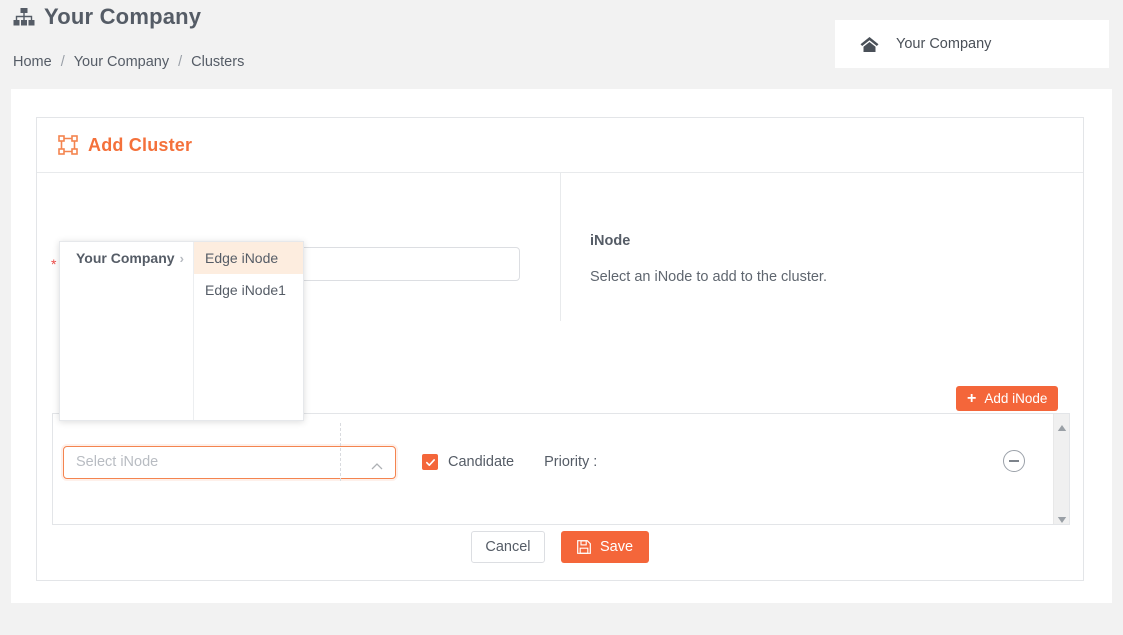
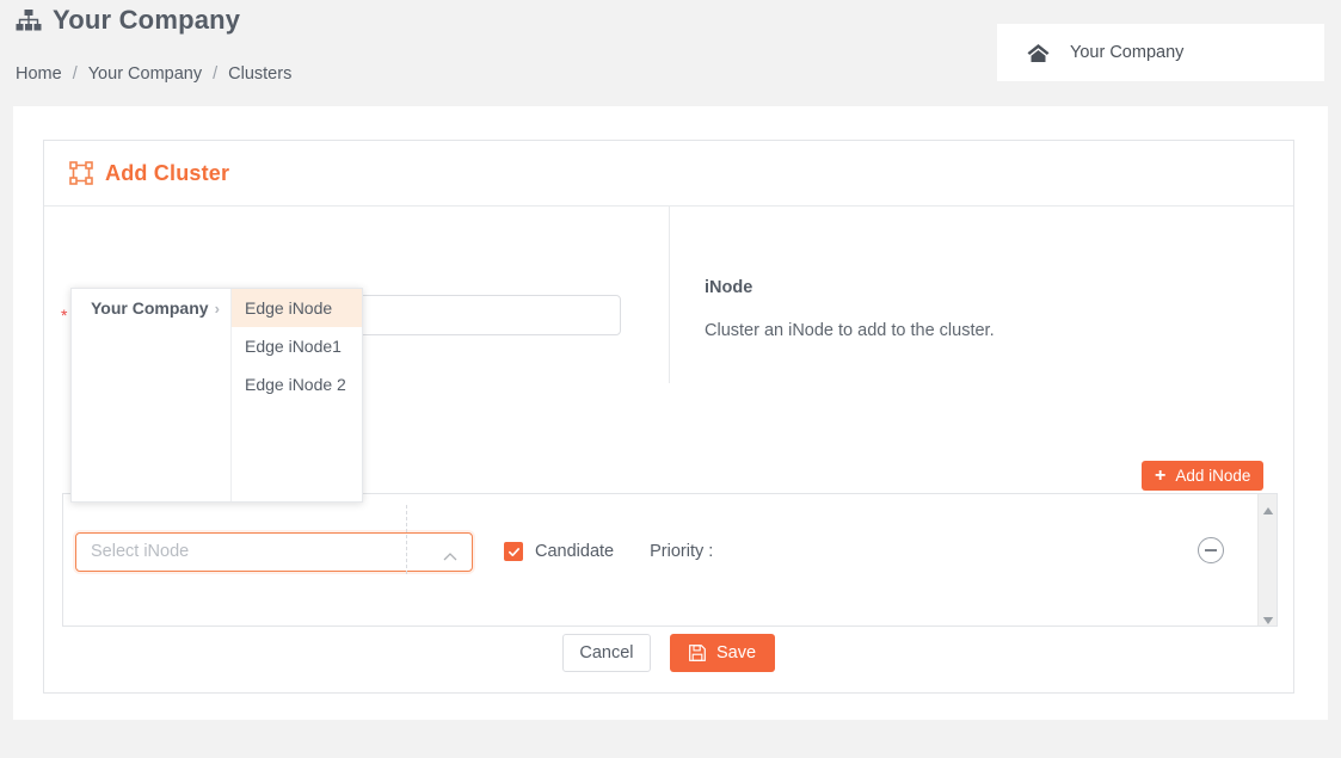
  Your Company
  Home
  /
  Your Company
  /
  Clusters
  Your Company
  Add Cluster
  *
  iNode
- Select an iNode to add to the cluster.
+ Cluster an iNode to add to the cluster.
  +
  Add iNode
  Select iNode
  Candidate
  Priority :
  Cancel
  Save
  Your Company
  ›
  Edge iNode
  Edge iNode1
+ Edge iNode 2
